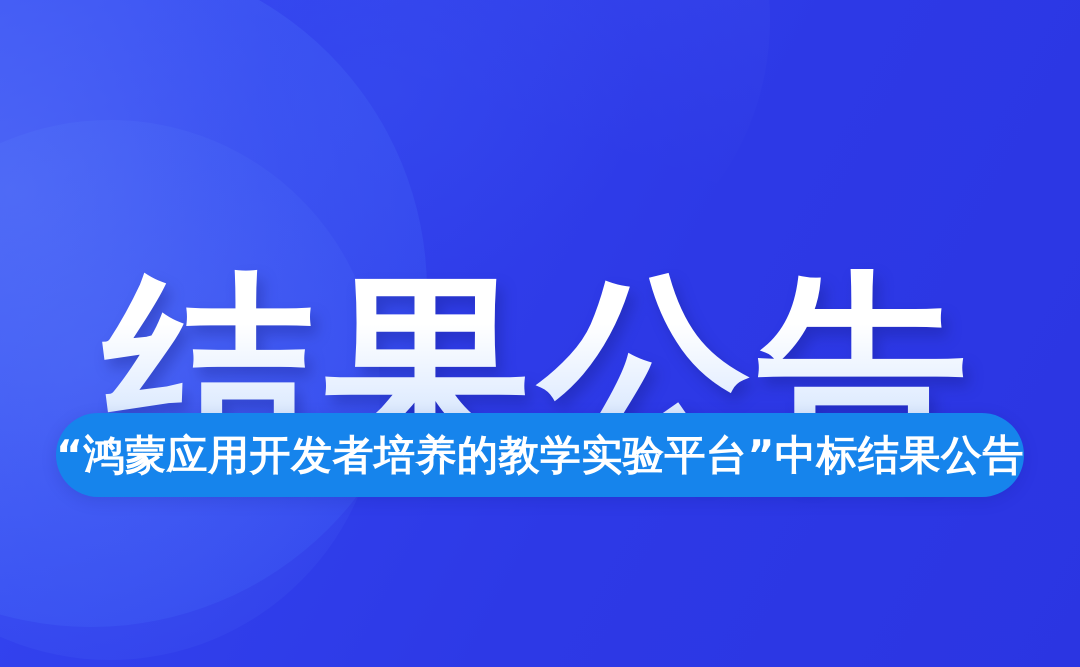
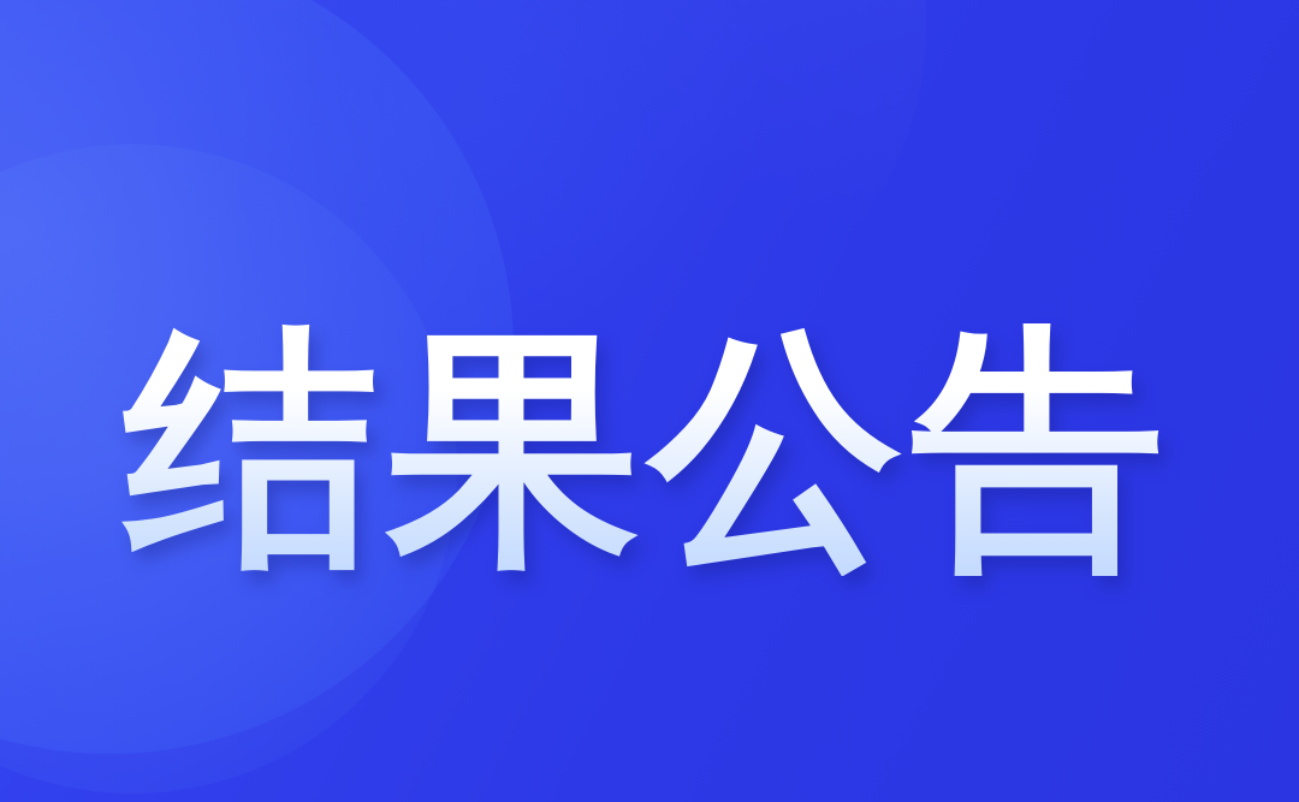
  结果公告
- “鸿蒙应用开发者培养的教学实验平台”中标结果公告
